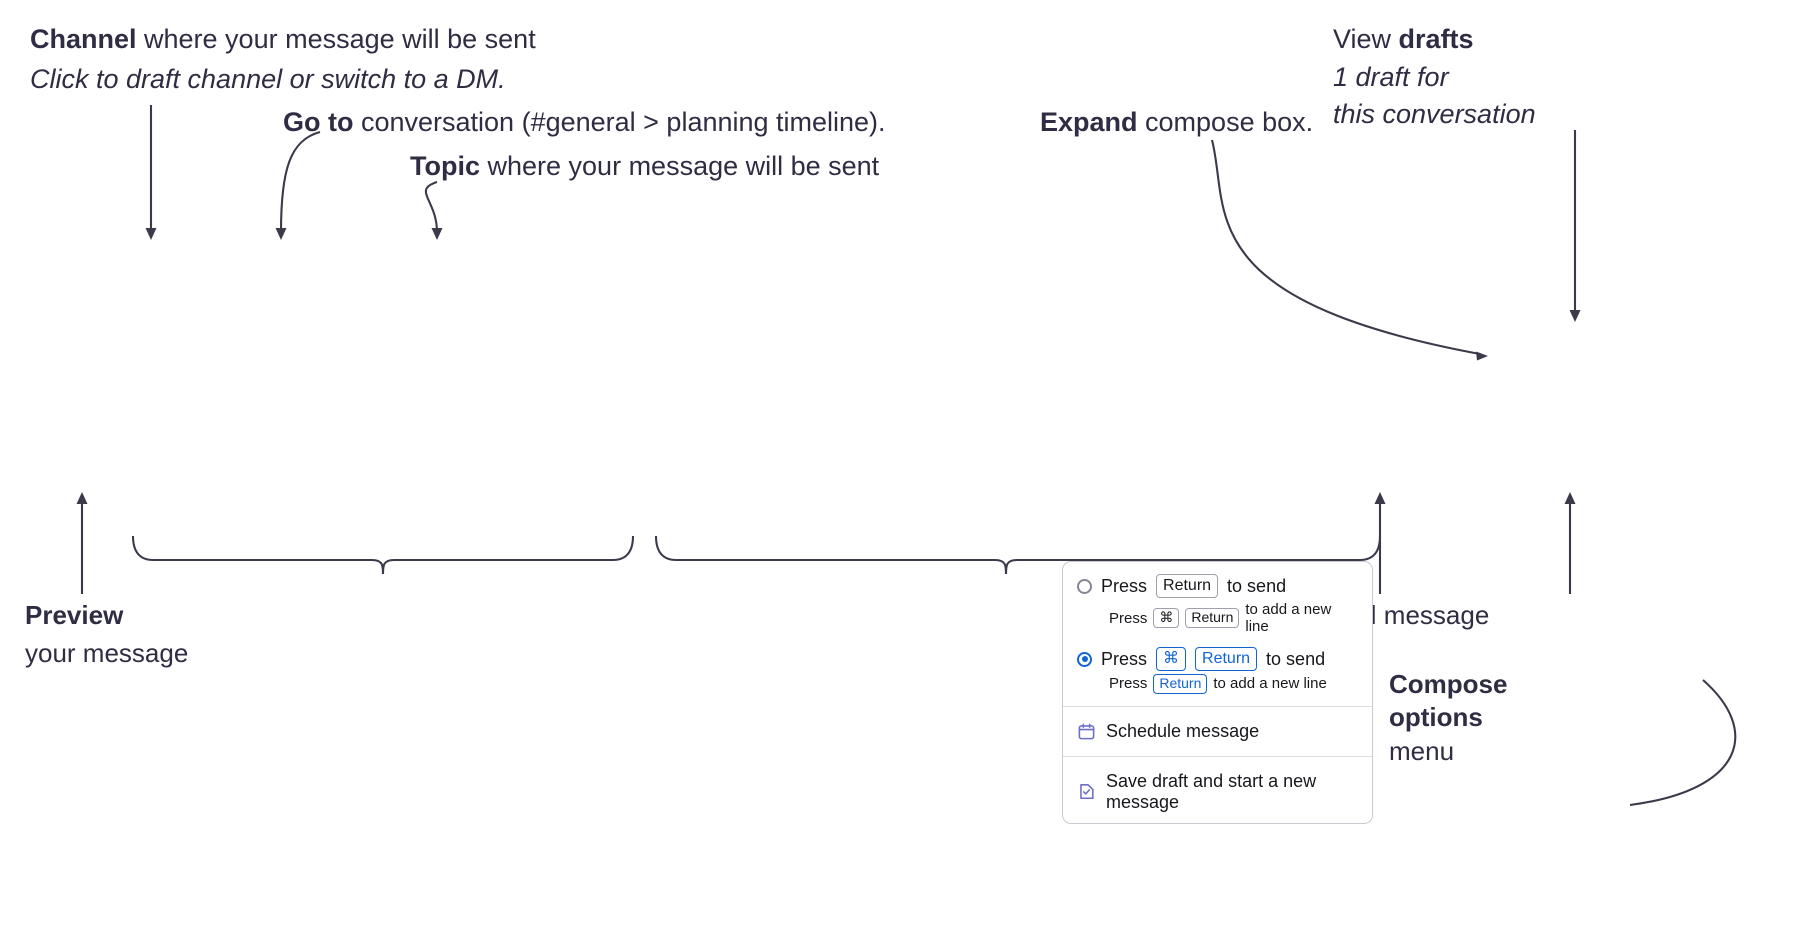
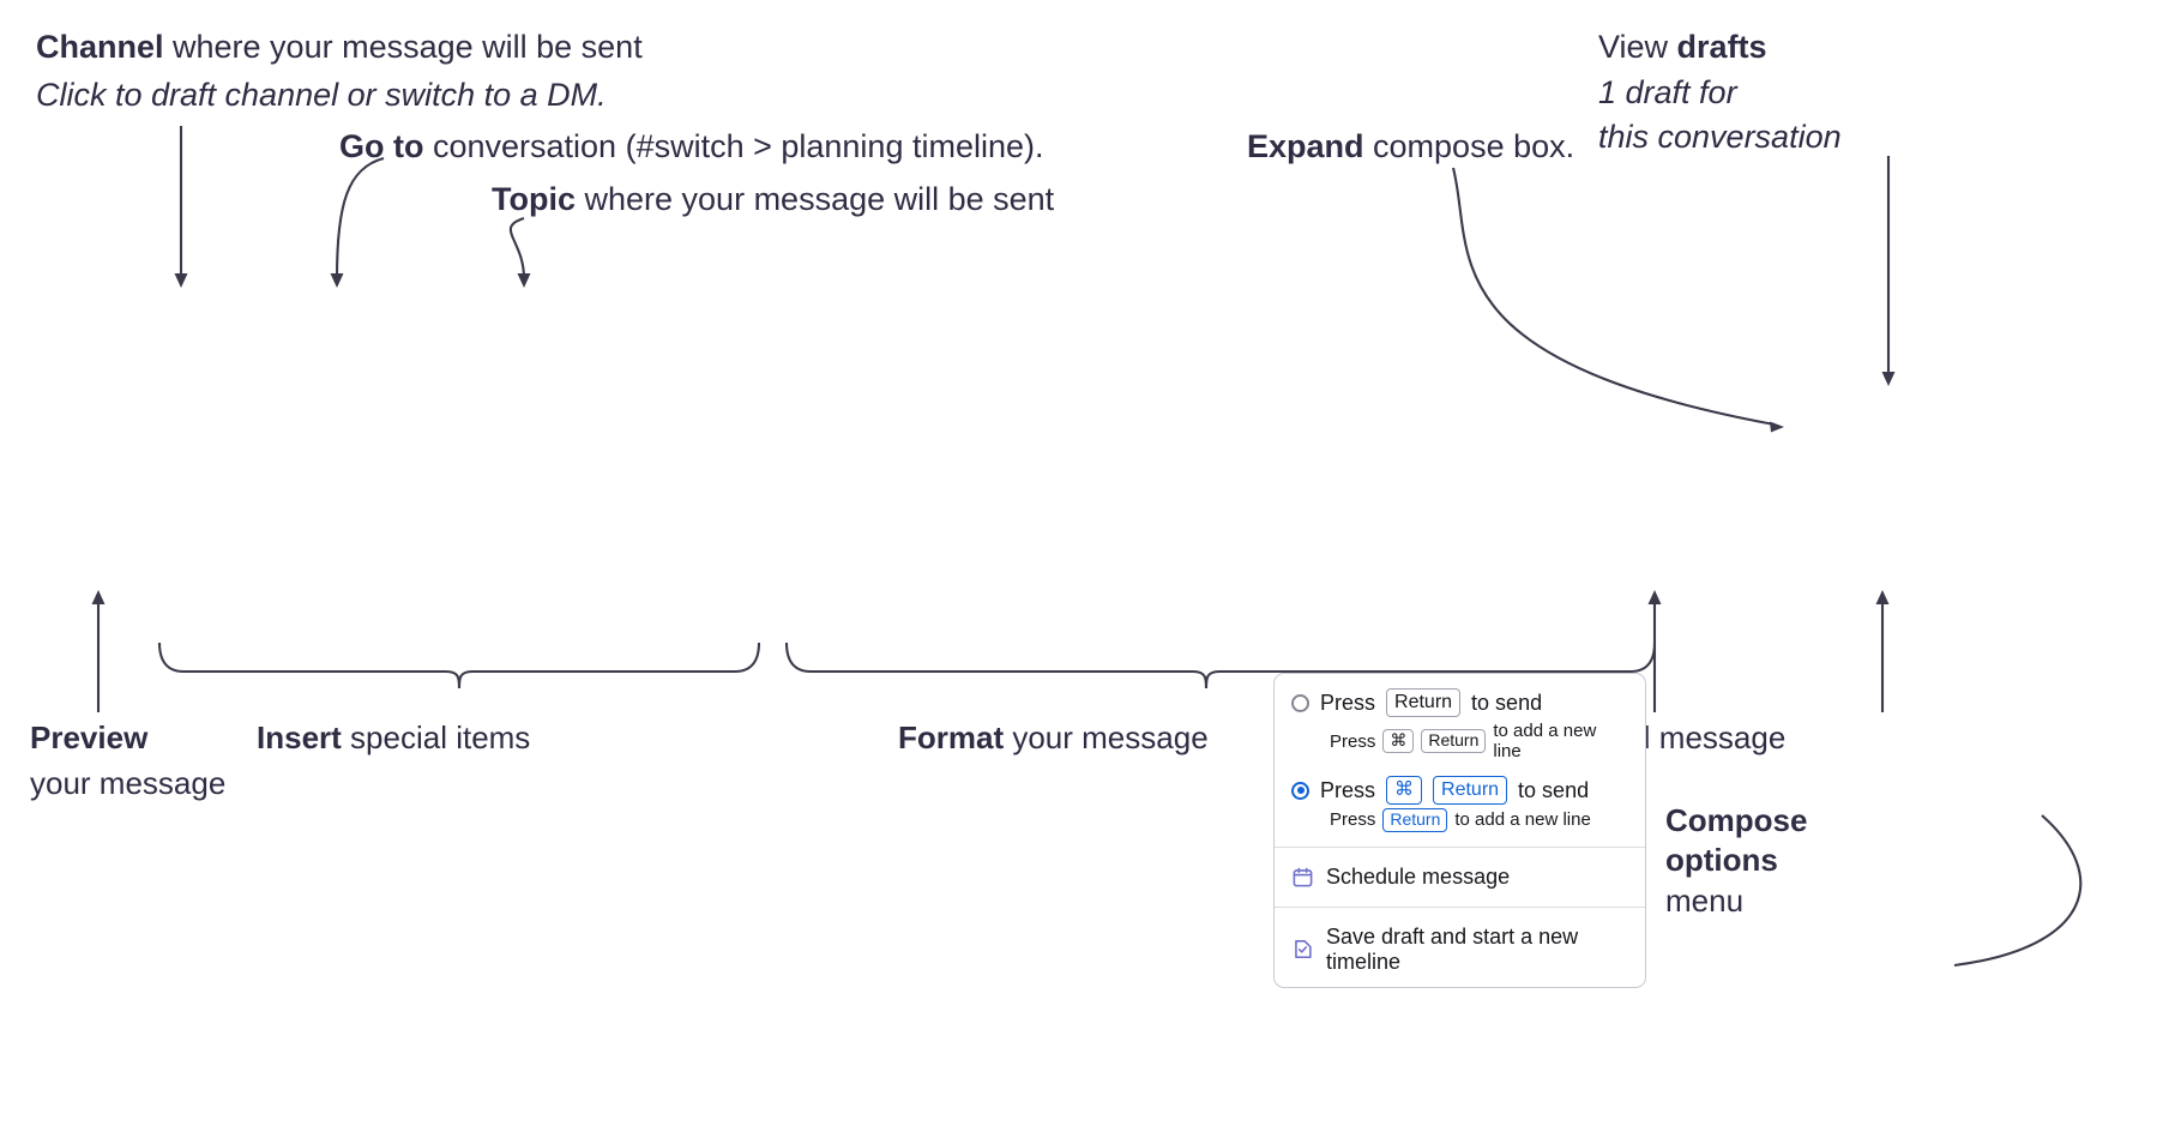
  Channel where your message will be sent
  Click to draft channel or switch to a DM.
- Go to conversation (#general > planning timeline).
+ Go to conversation (#switch > planning timeline).
  Topic where your message will be sent
  Expand compose box.
  View drafts
  1 draft for
  this conversation
  Preview
  your message
+ Insert special items
+ Format your message
  Compose
  options
  menu
  Press
  Return
  to send
  Press
  ⌘
  Return
  to add a new line
  Press
  ⌘
  Return
  to send
  Press
  Return
  to add a new line
  Schedule message
- Save draft and start a new message
+ Save draft and start a new timeline
